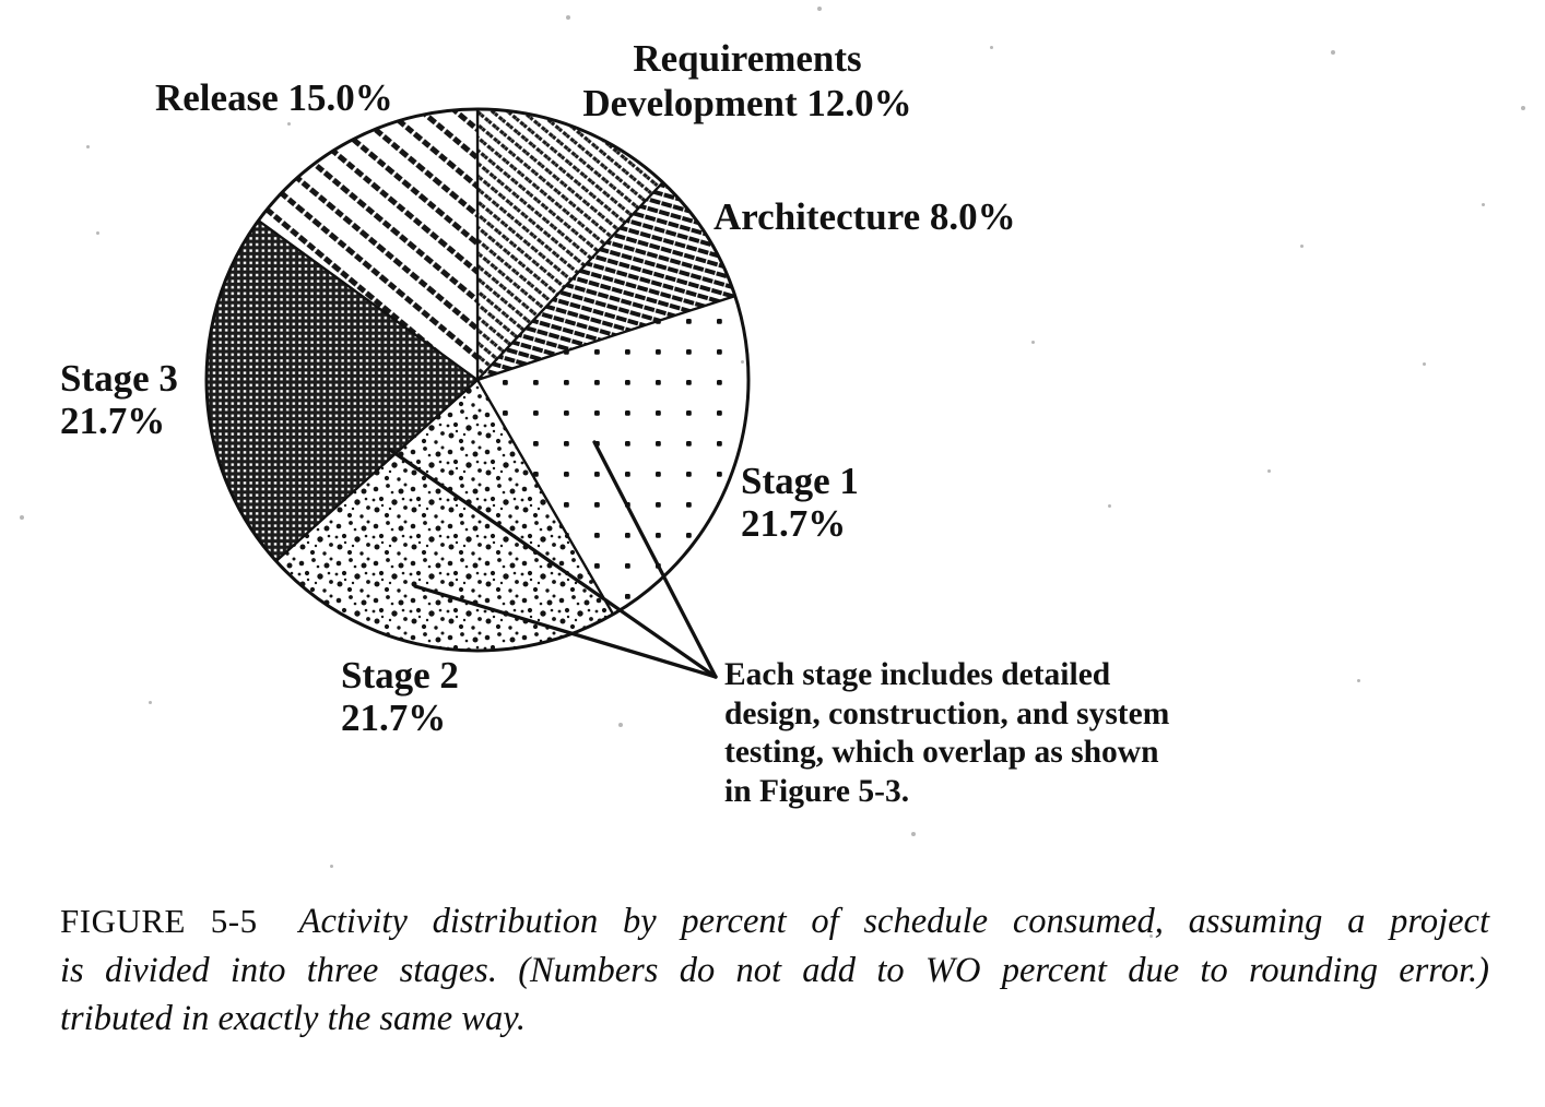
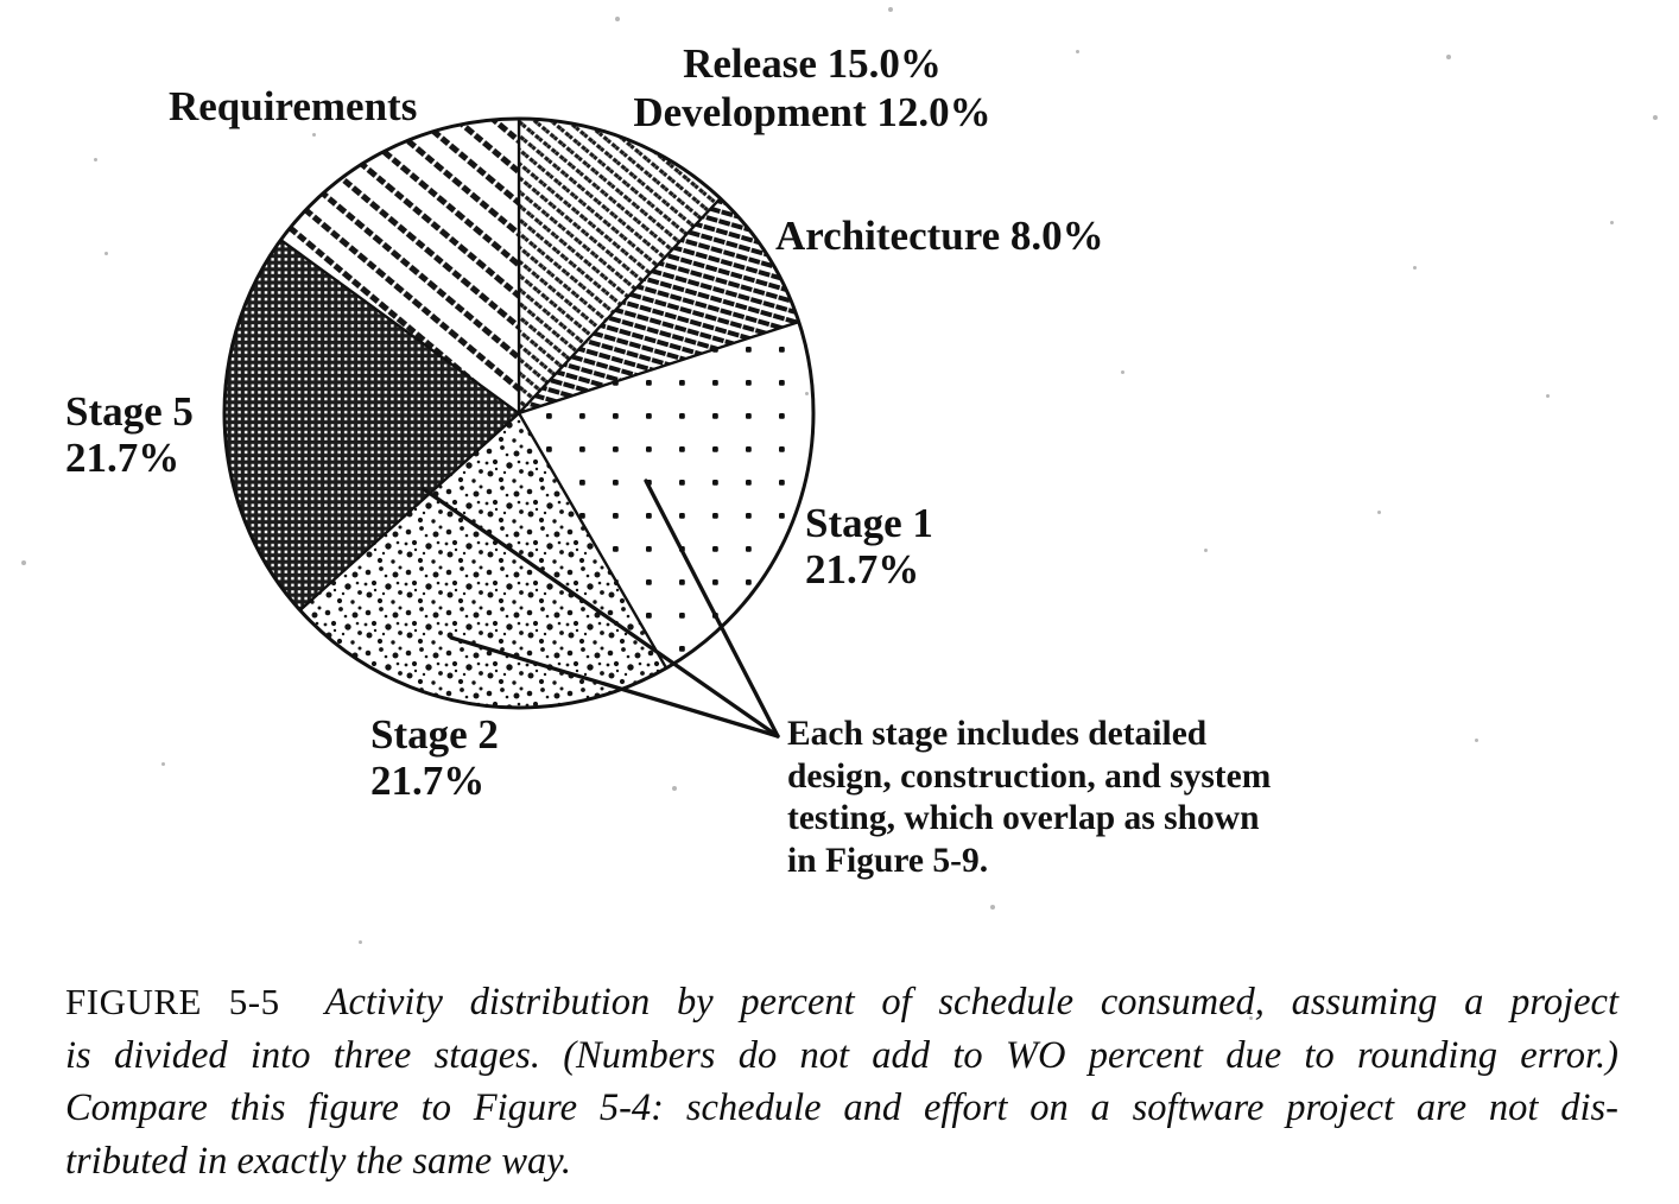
- Requirements
+ Release 15.0%
  Development 12.0%
- Release 15.0%
+ Requirements
  Architecture 8.0%
  Stage 1
  21.7%
  Stage 2
  21.7%
- Stage 3
+ Stage 5
  21.7%
  Each stage includes detailed
  design, construction, and system
  testing, which overlap as shown
- in Figure 5-3.
+ in Figure 5-9.
  FIGURE 5-5 Activity distribution by percent of schedule consumed, assuming a project
  is divided into three stages. (Numbers do not add to WO percent due to rounding error.)
+ Compare this figure to Figure 5-4: schedule and effort on a software project are not dis-
  tributed in exactly the same way.
